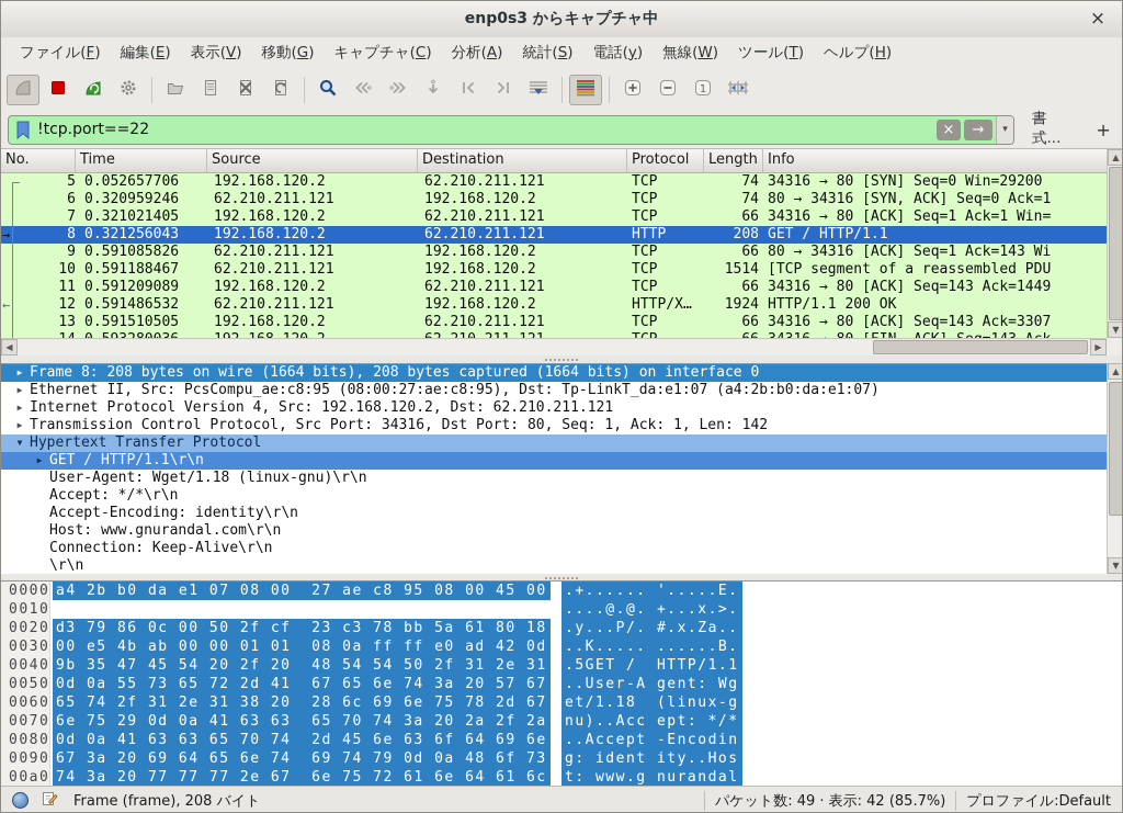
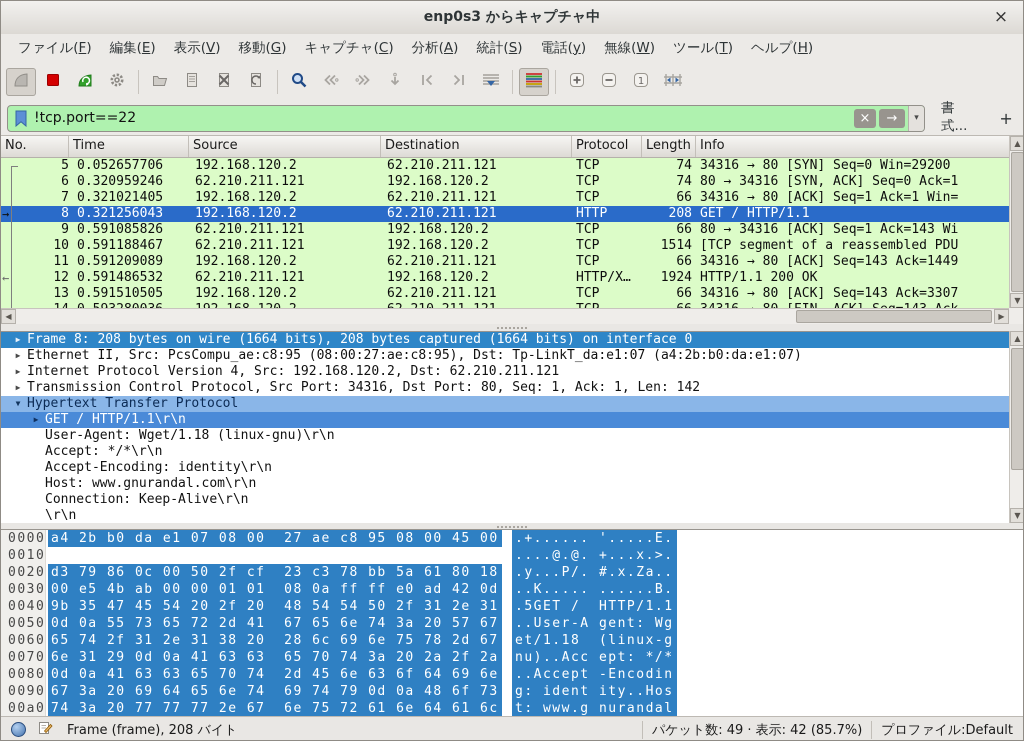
  enp0s3 からキャプチャ中
  ×
  ファイル(F)
  編集(E)
  表示(V)
  移動(G)
  キャプチャ(C)
  分析(A)
  統計(S)
  電話(y)
  無線(W)
  ツール(T)
  ヘルプ(H)
  1
  !tcp.port==22
  ×
  →
  ▾
  書式...
  +
  No.
  Time
  Source
  Destination
  Protocol
  Length
  Info
  5
  0.052657706
  192.168.120.2
  62.210.211.121
  TCP
  74
  34316 → 80 [SYN] Seq=0 Win=29200
  6
  0.320959246
  62.210.211.121
  192.168.120.2
  TCP
  74
  80 → 34316 [SYN, ACK] Seq=0 Ack=1
  7
  0.321021405
  192.168.120.2
  62.210.211.121
  TCP
  66
  34316 → 80 [ACK] Seq=1 Ack=1 Win=
  →
  8
  0.321256043
  192.168.120.2
  62.210.211.121
  HTTP
  208
  GET / HTTP/1.1
  9
  0.591085826
  62.210.211.121
  192.168.120.2
  TCP
  66
  80 → 34316 [ACK] Seq=1 Ack=143 Wi
  10
  0.591188467
  62.210.211.121
  192.168.120.2
  TCP
  1514
  [TCP segment of a reassembled PDU
  11
  0.591209089
  192.168.120.2
  62.210.211.121
  TCP
  66
  34316 → 80 [ACK] Seq=143 Ack=1449
  ←
  12
  0.591486532
  62.210.211.121
  192.168.120.2
  HTTP/X…
  1924
  HTTP/1.1 200 OK
  13
  0.591510505
  192.168.120.2
  62.210.211.121
  TCP
  66
  34316 → 80 [ACK] Seq=143 Ack=3307
  ▲
  ▼
  ◀
  ▶
  ▶
  Frame 8: 208 bytes on wire (1664 bits), 208 bytes captured (1664 bits) on interface 0
  ▶
  Ethernet II, Src: PcsCompu_ae:c8:95 (08:00:27:ae:c8:95), Dst: Tp-LinkT_da:e1:07 (a4:2b:b0:da:e1:07)
  ▶
  Internet Protocol Version 4, Src: 192.168.120.2, Dst: 62.210.211.121
  ▶
  Transmission Control Protocol, Src Port: 34316, Dst Port: 80, Seq: 1, Ack: 1, Len: 142
  ▼
  Hypertext Transfer Protocol
  ▶
  GET / HTTP/1.1\r\n
  User-Agent: Wget/1.18 (linux-gnu)\r\n
  Accept: */*\r\n
  Accept-Encoding: identity\r\n
  Host: www.gnurandal.com\r\n
  Connection: Keep-Alive\r\n
  \r\n
  ▲
  ▼
  0000
  a4 2b b0 da e1 07 08 00 27 ae c8 95 08 00 45 00
  .+...... '.....E.
  0010
  ....@.@. +...x.>.
  0020
  d3 79 86 0c 00 50 2f cf 23 c3 78 bb 5a 61 80 18
  .y...P/. #.x.Za..
  0030
  00 e5 4b ab 00 00 01 01 08 0a ff ff e0 ad 42 0d
  ..K..... ......B.
  0040
  9b 35 47 45 54 20 2f 20 48 54 54 50 2f 31 2e 31
  .5GET / HTTP/1.1
  0050
  0d 0a 55 73 65 72 2d 41 67 65 6e 74 3a 20 57 67
  ..User-A gent: Wg
  0060
  65 74 2f 31 2e 31 38 20 28 6c 69 6e 75 78 2d 67
  et/1.18 (linux-g
  0070
- 6e 75 29 0d 0a 41 63 63 65 70 74 3a 20 2a 2f 2a
+ 6e 31 29 0d 0a 41 63 63 65 70 74 3a 20 2a 2f 2a
  nu)..Acc ept: */*
  0080
  0d 0a 41 63 63 65 70 74 2d 45 6e 63 6f 64 69 6e
  ..Accept -Encodin
  0090
  67 3a 20 69 64 65 6e 74 69 74 79 0d 0a 48 6f 73
  g: ident ity..Hos
  00a0
  74 3a 20 77 77 77 2e 67 6e 75 72 61 6e 64 61 6c
  t: www.g nurandal
  Frame (frame), 208 バイト
  パケット数: 49 · 表示: 42 (85.7%)
  プロファイル:Default
